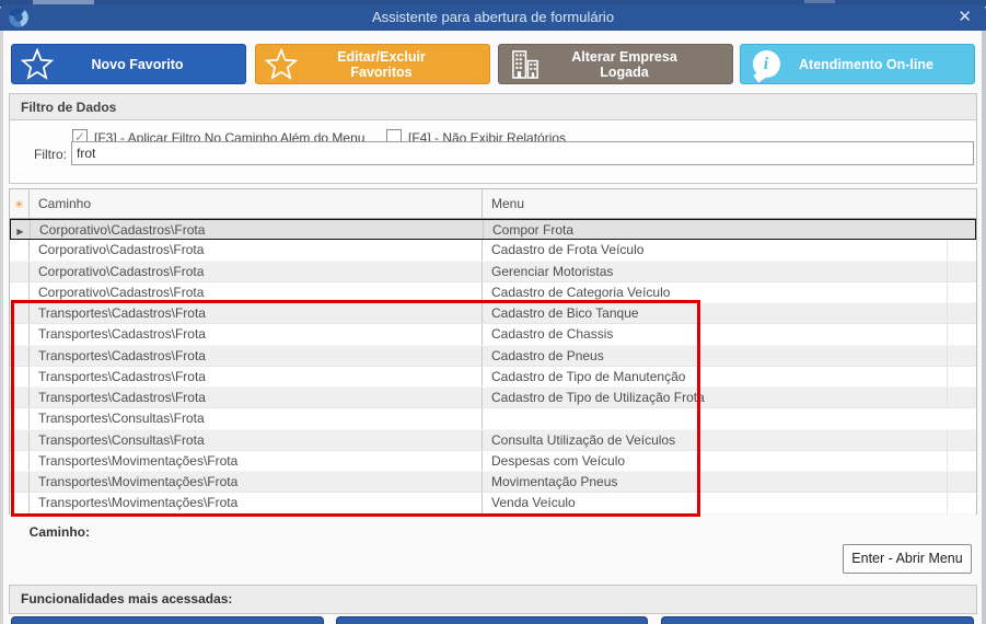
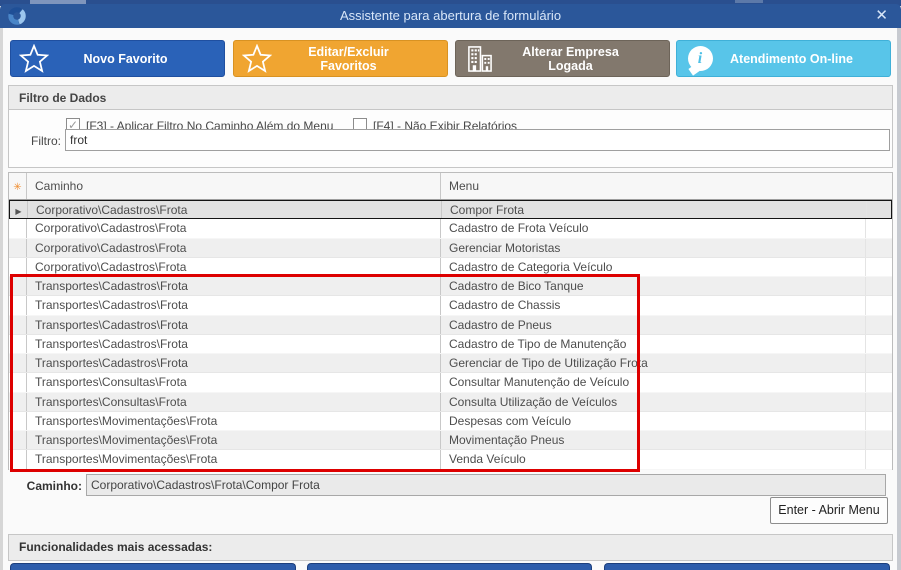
  Assistente para abertura de formulário
  ✕
  Novo Favorito
  Editar/Excluir Favoritos
  Alterar Empresa Logada
  i
  Atendimento On-line
  Filtro de Dados
  ✓
  [F3] - Aplicar Filtro No Caminho Além do Menu
  [F4] - Não Exibir Relatórios
  Filtro:
  frot
  ✳
  Caminho
  Menu
  ▶
  Corporativo\Cadastros\Frota
  Compor Frota
  Corporativo\Cadastros\Frota
  Cadastro de Frota Veículo
  Corporativo\Cadastros\Frota
  Gerenciar Motoristas
  Corporativo\Cadastros\Frota
  Cadastro de Categoria Veículo
  Transportes\Cadastros\Frota
  Cadastro de Bico Tanque
  Transportes\Cadastros\Frota
  Cadastro de Chassis
  Transportes\Cadastros\Frota
  Cadastro de Pneus
  Transportes\Cadastros\Frota
  Cadastro de Tipo de Manutenção
  Transportes\Cadastros\Frota
- Cadastro de Tipo de Utilização Frota
+ Gerenciar de Tipo de Utilização Frota
  Transportes\Consultas\Frota
+ Consultar Manutenção de Veículo
  Transportes\Consultas\Frota
  Consulta Utilização de Veículos
  Transportes\Movimentações\Frota
  Despesas com Veículo
  Transportes\Movimentações\Frota
  Movimentação Pneus
  Transportes\Movimentações\Frota
  Venda Veículo
  Caminho:
+ Corporativo\Cadastros\Frota\Compor Frota
  Enter - Abrir Menu
  Funcionalidades mais acessadas:
